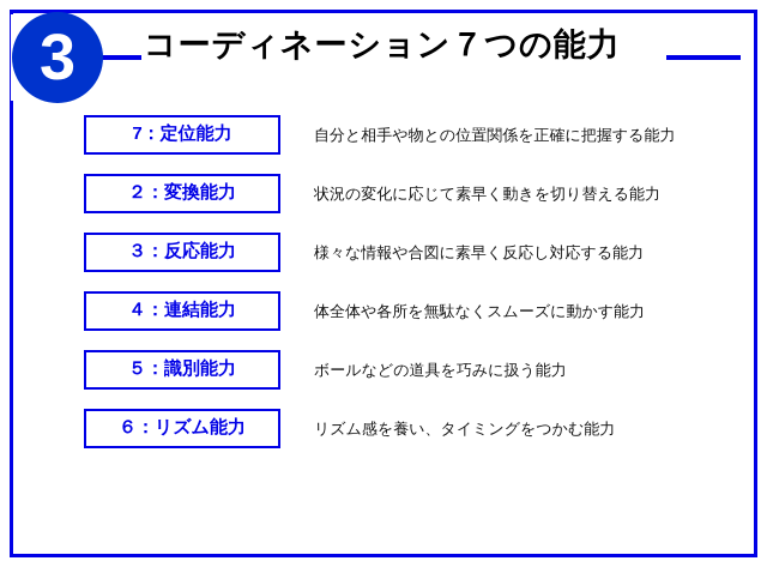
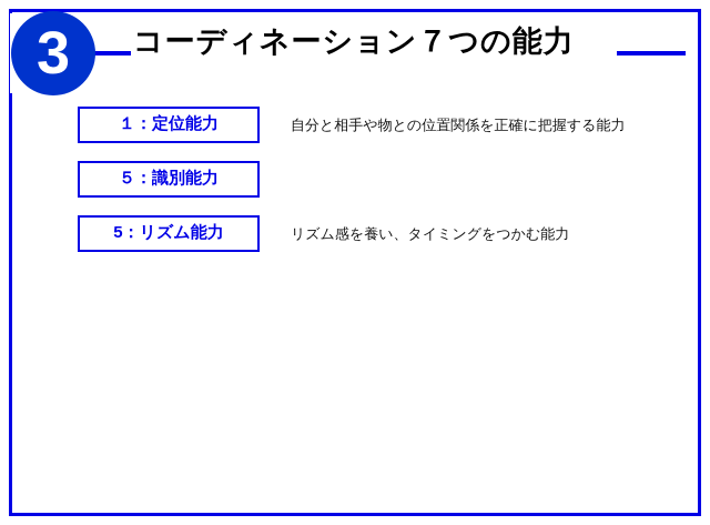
  3
  コーディネーション７つの能力
- 7：定位能力
+ １：定位能力
  自分と相手や物との位置関係を正確に把握する能力
- ２：変換能力
- 状況の変化に応じて素早く動きを切り替える能力
- ３：反応能力
- 様々な情報や合図に素早く反応し対応する能力
- ４：連結能力
- 体全体や各所を無駄なくスムーズに動かす能力
  ５：識別能力
- ボールなどの道具を巧みに扱う能力
- ６：リズム能力
+ 5：リズム能力
  リズム感を養い、タイミングをつかむ能力
